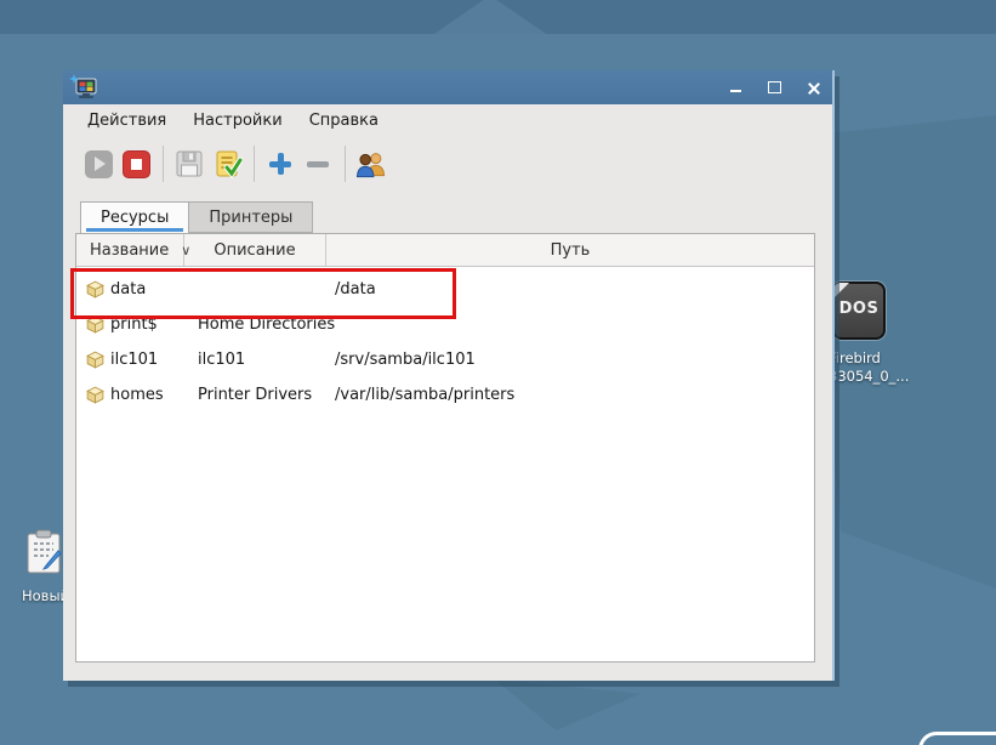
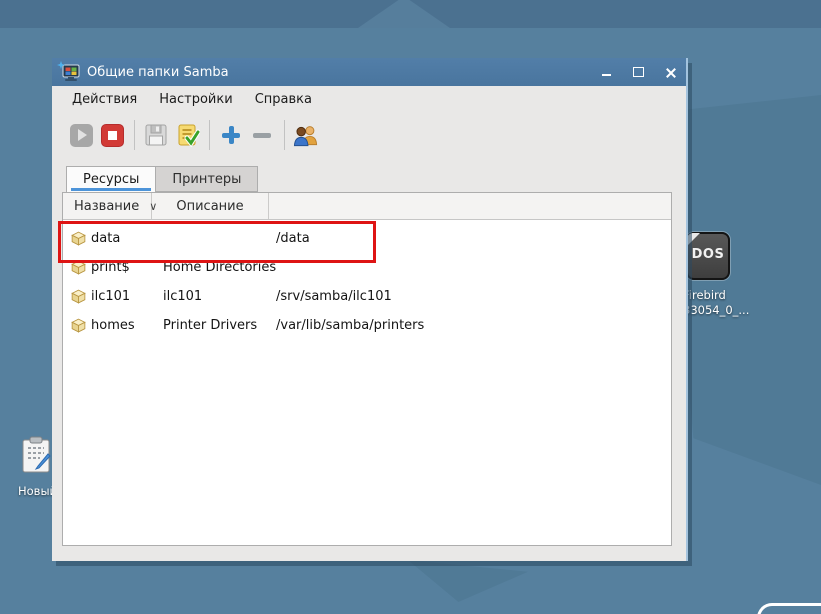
  DOS
  irebird
  3054_0_...
+ Общие папки Samba
  Действия
  Настройки
  Справка
  Ресурсы
  Принтеры
  Название
  ∨
  Описание
- Путь
  data
  /data
  print$
  Home Directories
  ilc101
  ilc101
  /srv/samba/ilc101
  homes
  Printer Drivers
  /var/lib/samba/printers
